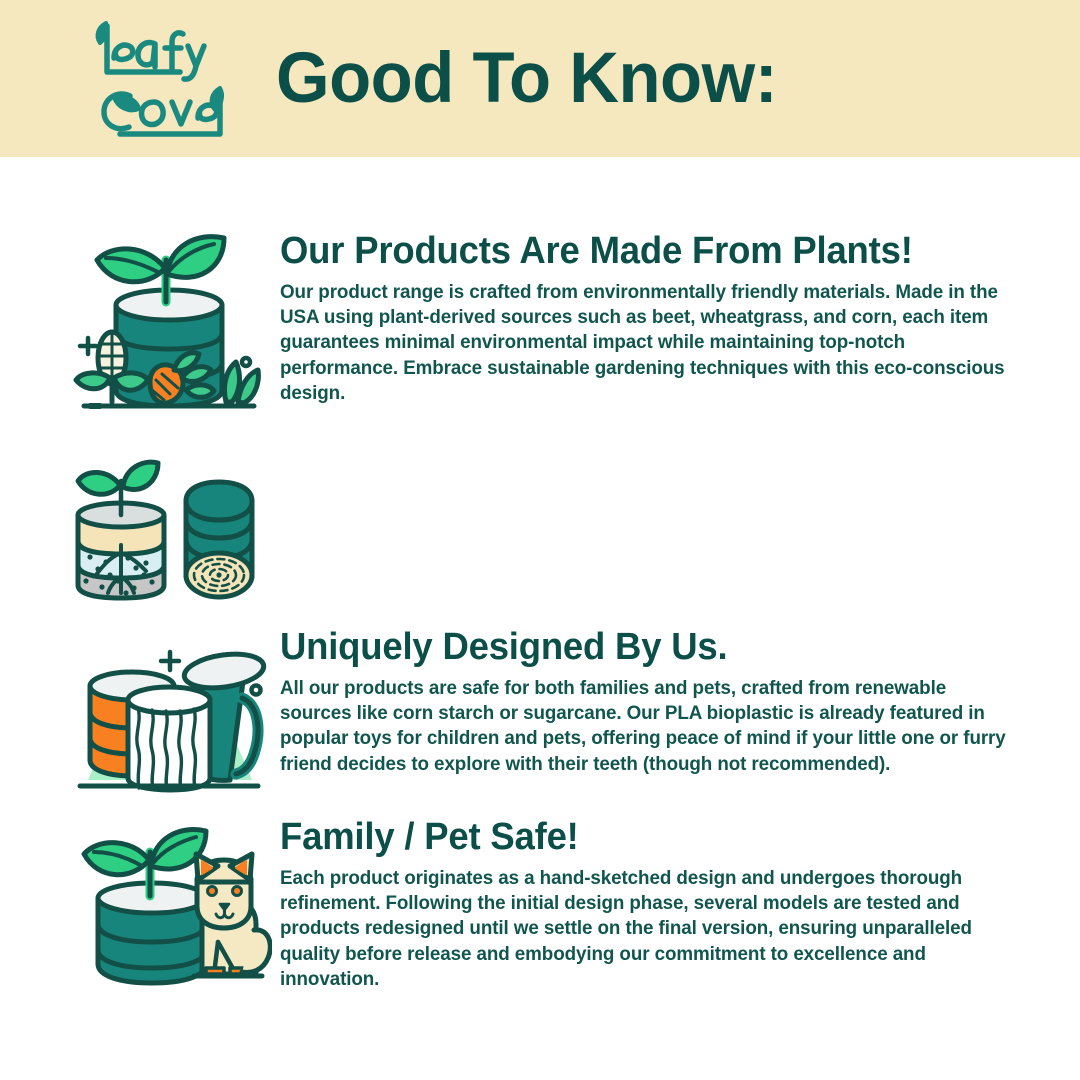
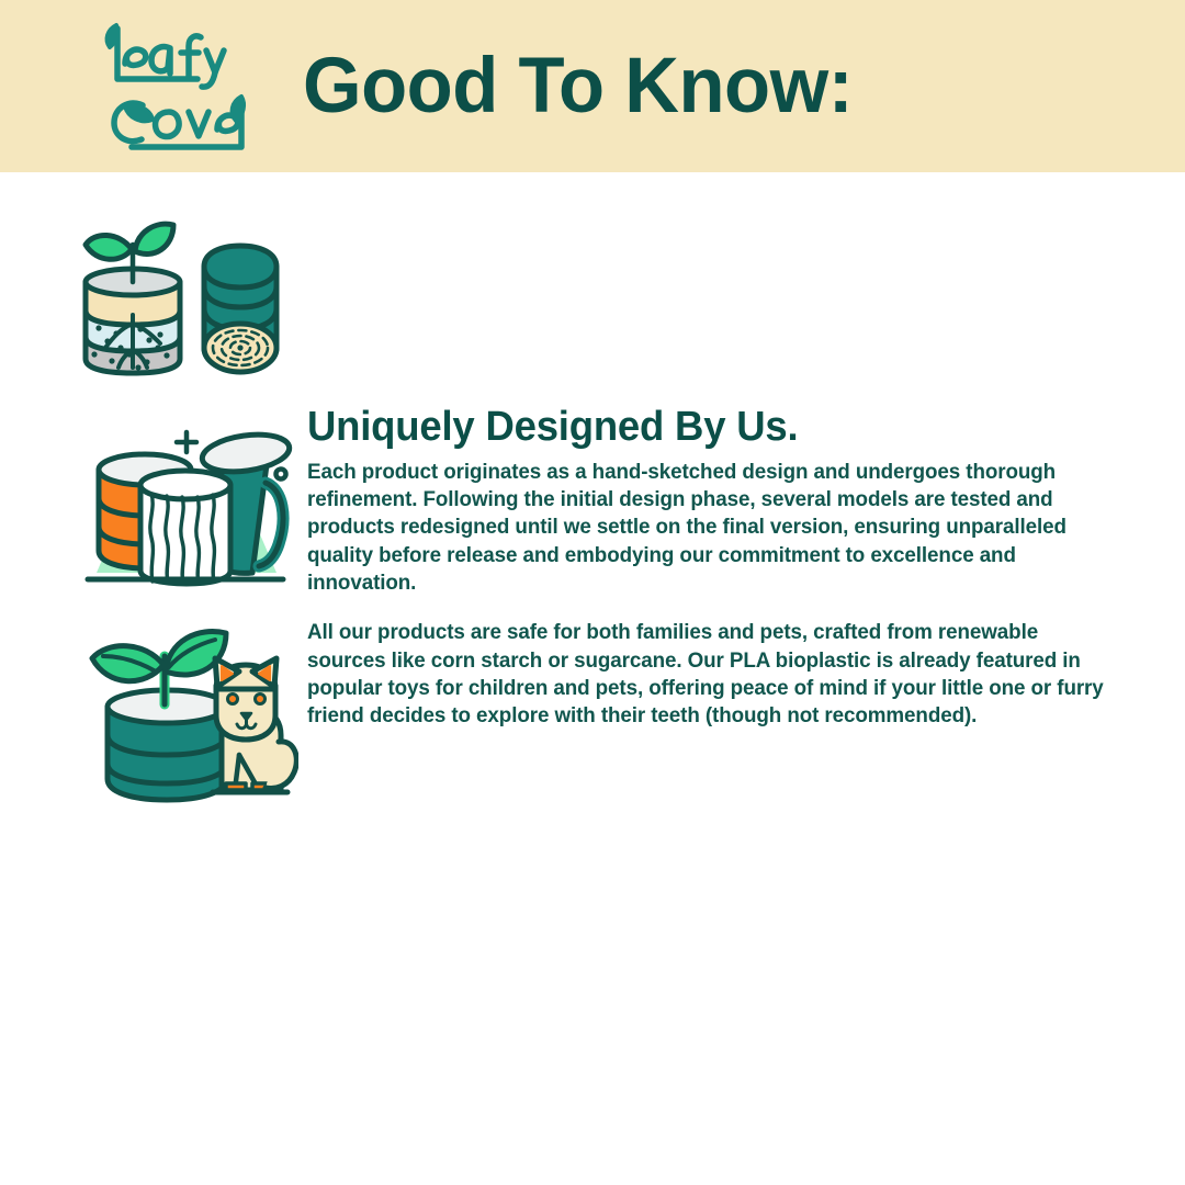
  Good To Know:
- Our Products Are Made From Plants!
- Our product range is crafted from environmentally friendly materials. Made in the USA using plant-derived sources such as beet, wheatgrass, and corn, each item guarantees minimal environmental impact while maintaining top-notch performance. Embrace sustainable gardening techniques with this eco-conscious design.
  Uniquely Designed By Us.
- All our products are safe for both families and pets, crafted from renewable sources like corn starch or sugarcane. Our PLA bioplastic is already featured in popular toys for children and pets, offering peace of mind if your little one or furry friend decides to explore with their teeth (though not recommended).
+ Each product originates as a hand-sketched design and undergoes thorough refinement. Following the initial design phase, several models are tested and products redesigned until we settle on the final version, ensuring unparalleled quality before release and embodying our commitment to excellence and innovation.
- Family / Pet Safe!
- Each product originates as a hand-sketched design and undergoes thorough refinement. Following the initial design phase, several models are tested and products redesigned until we settle on the final version, ensuring unparalleled quality before release and embodying our commitment to excellence and innovation.
+ All our products are safe for both families and pets, crafted from renewable sources like corn starch or sugarcane. Our PLA bioplastic is already featured in popular toys for children and pets, offering peace of mind if your little one or furry friend decides to explore with their teeth (though not recommended).
